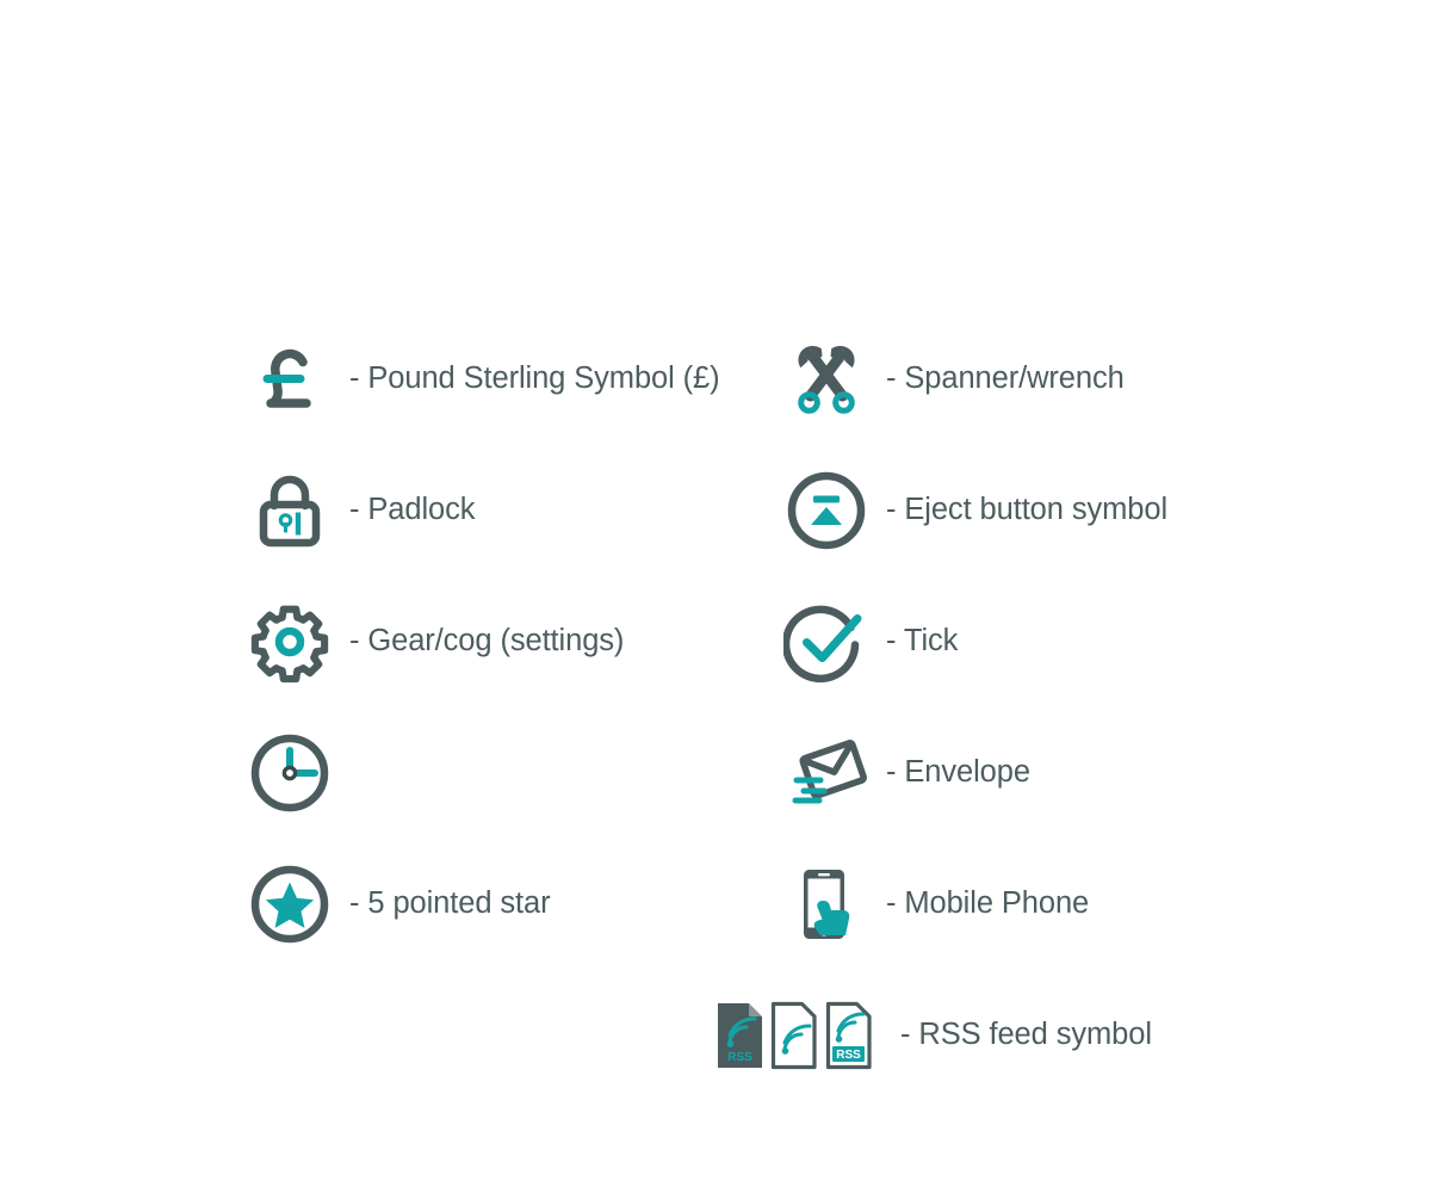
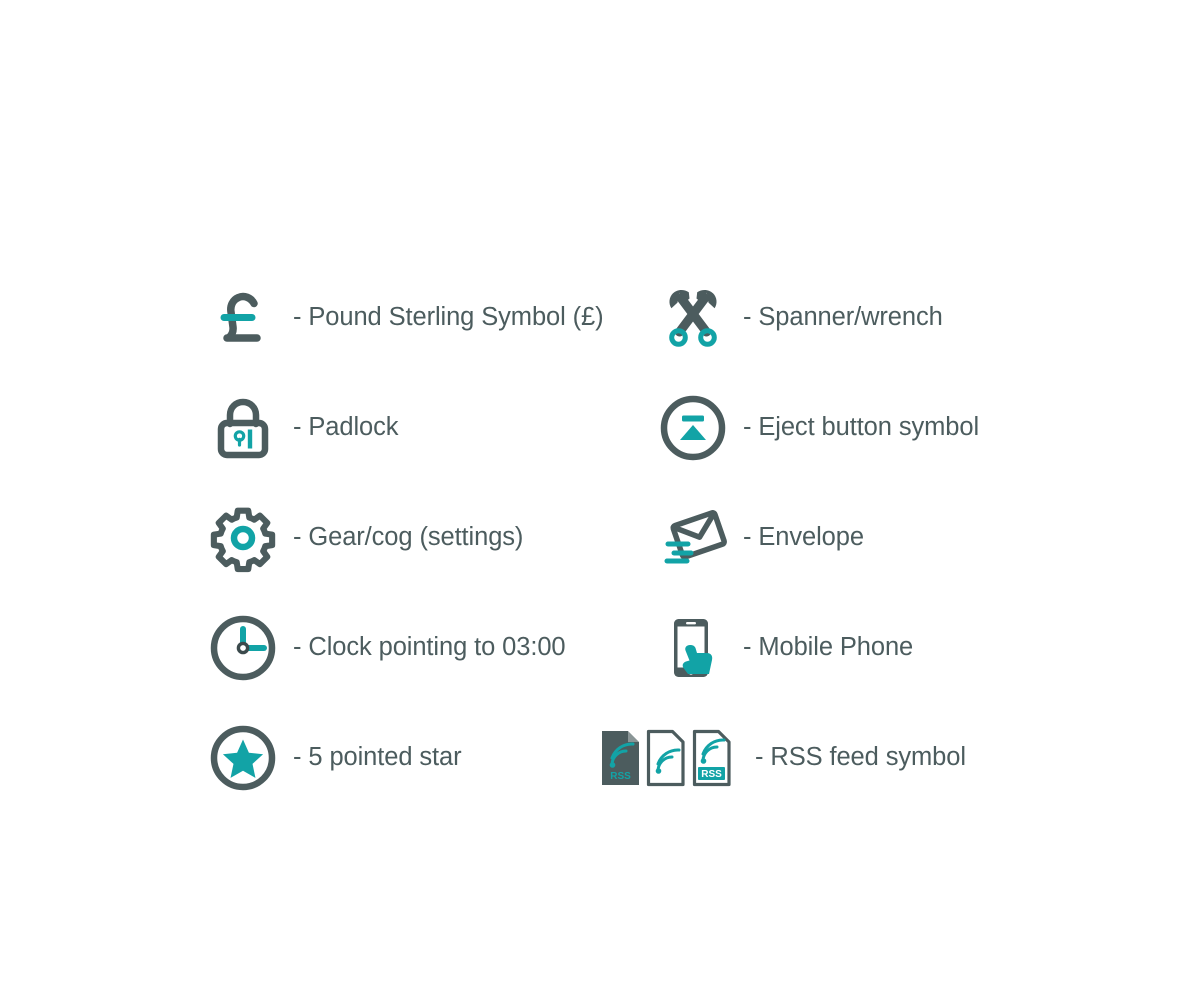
  - Pound Sterling Symbol (£)
  - Padlock
  - Gear/cog (settings)
+ - Clock pointing to 03:00
  - 5 pointed star
  - Spanner/wrench
  - Eject button symbol
- - Tick
  - Envelope
  - Mobile Phone
  RSS
  RSS
  - RSS feed symbol
